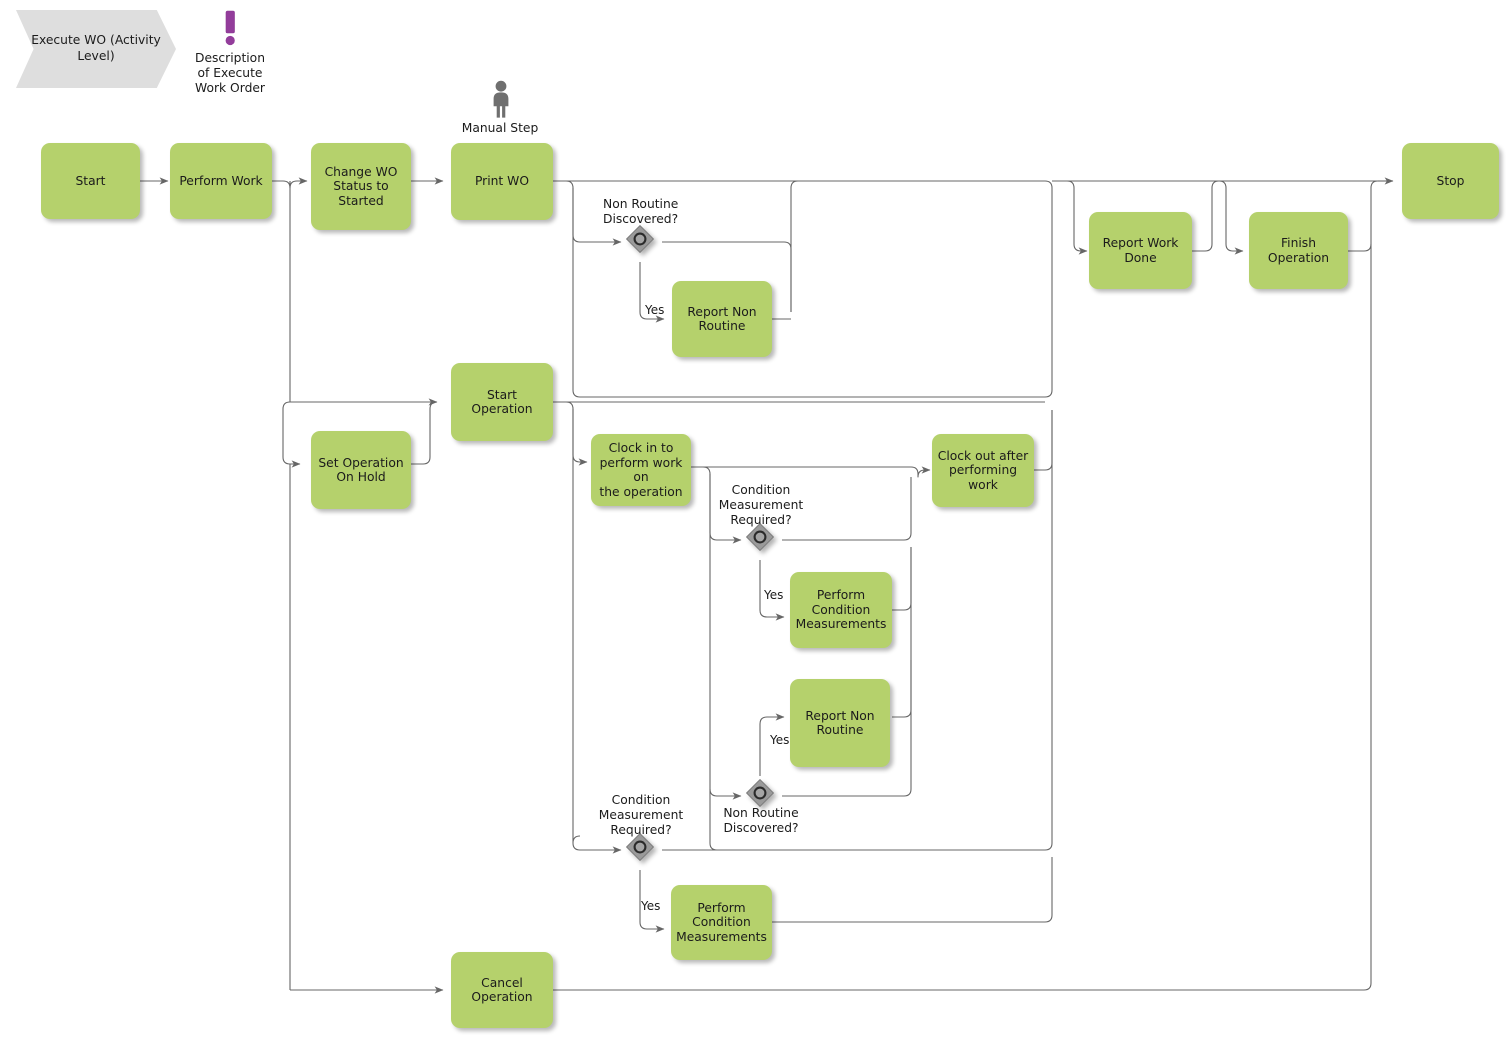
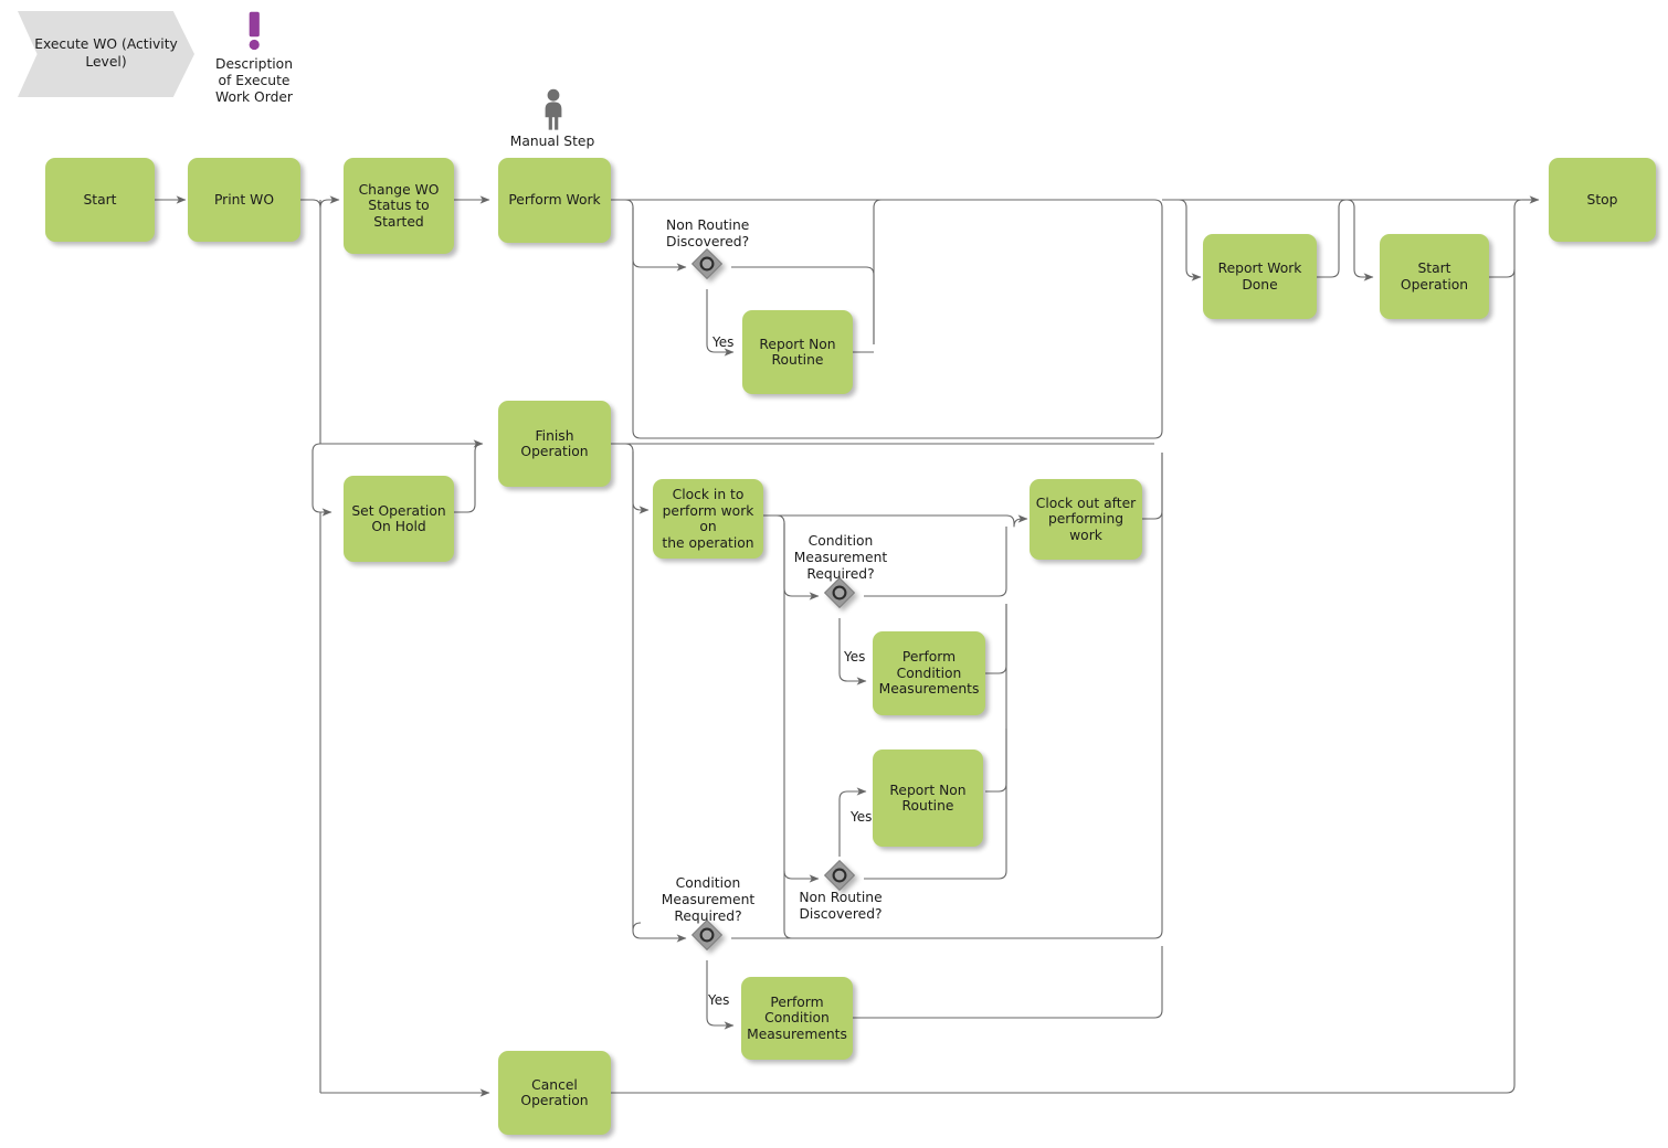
  Execute WO (Activity Level)
  Description
  of Execute
  Work Order
  Manual Step
  Start
- Perform Work
+ Print WO
  Change WO
  Status to Started
- Print WO
+ Perform Work
  Report Non
  Routine
  Report Work
  Done
- Finish Operation
+ Start Operation
  Stop
- Start Operation
+ Finish Operation
  Set Operation
  On Hold
  Clock in to
  perform work on
  the operation
  Clock out after
  performing work
  Perform
  Condition
  Measurements
  Report Non
  Routine
  Perform
  Condition
  Measurements
  Cancel Operation
  Non Routine
  Discovered?
  Yes
  Condition
  Measurement
  Required?
  Yes
  Non Routine
  Discovered?
  Yes
  Condition
  Measurement
  Required?
  Yes
